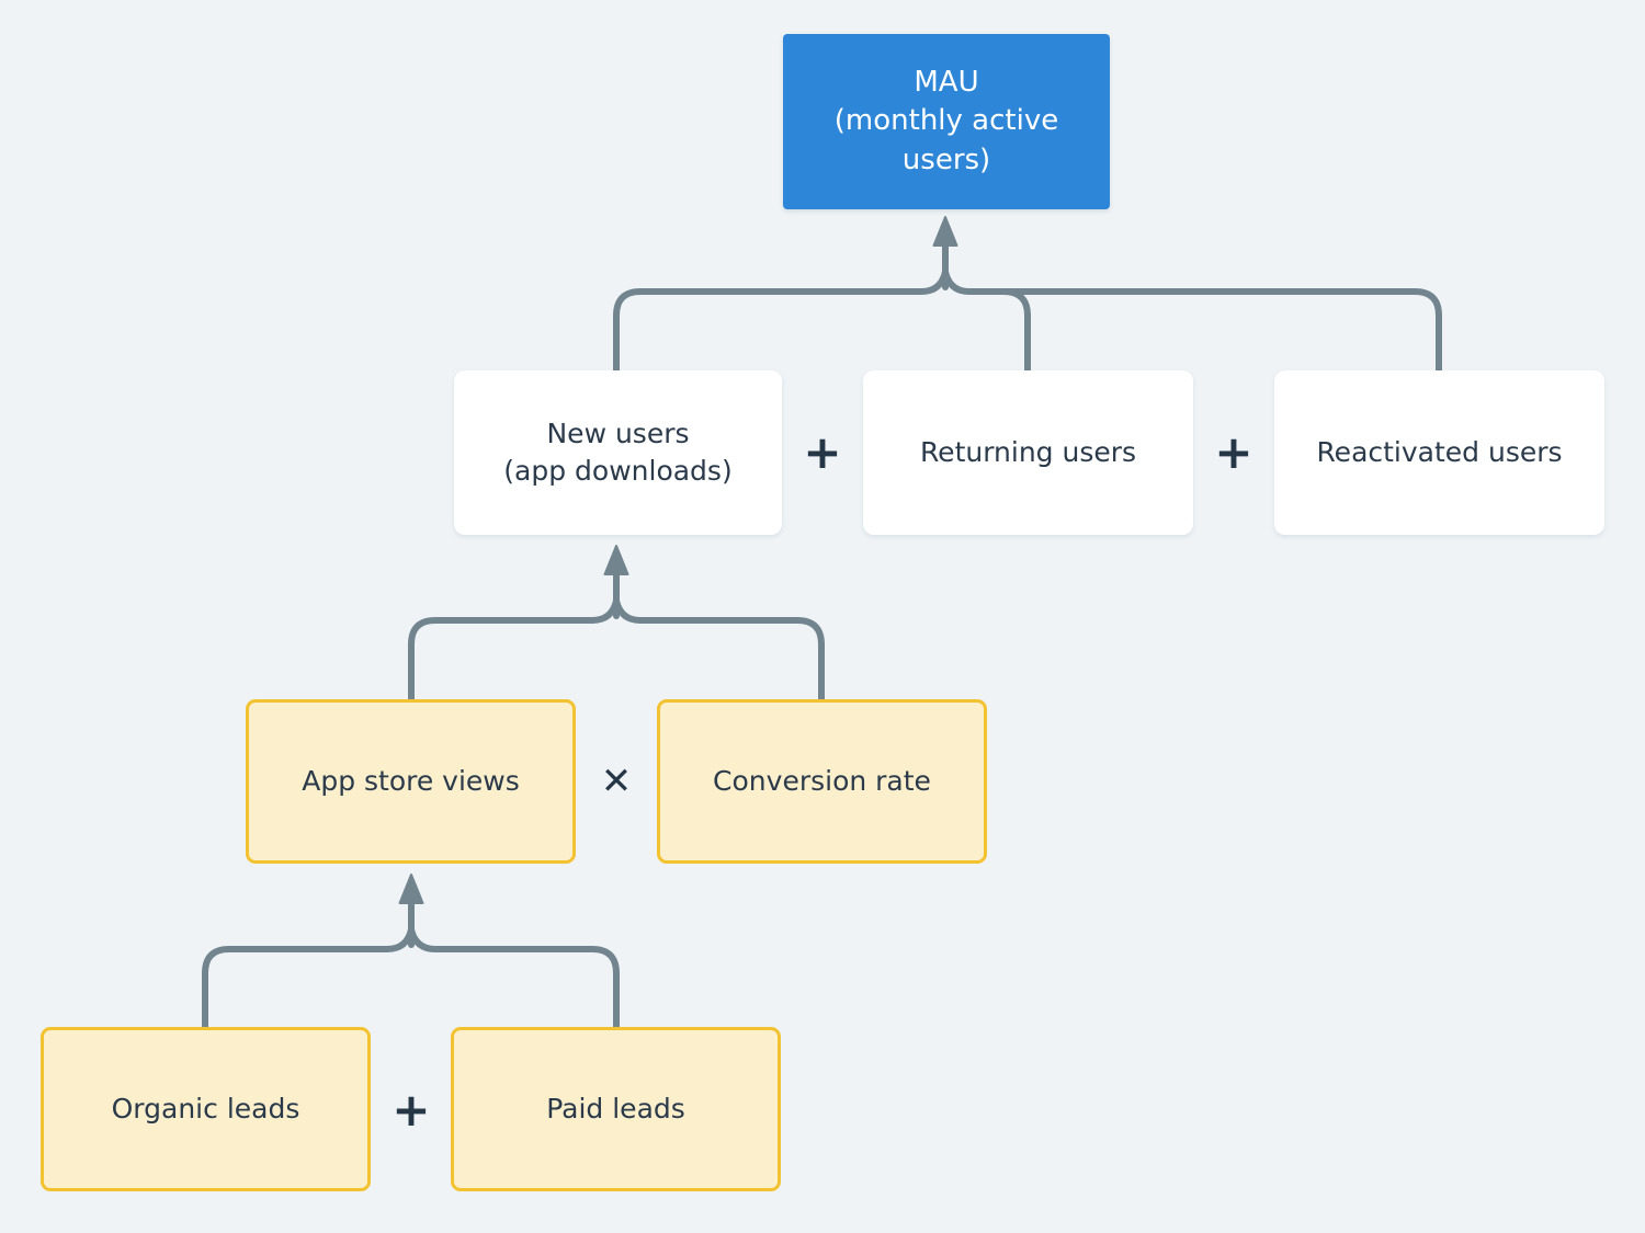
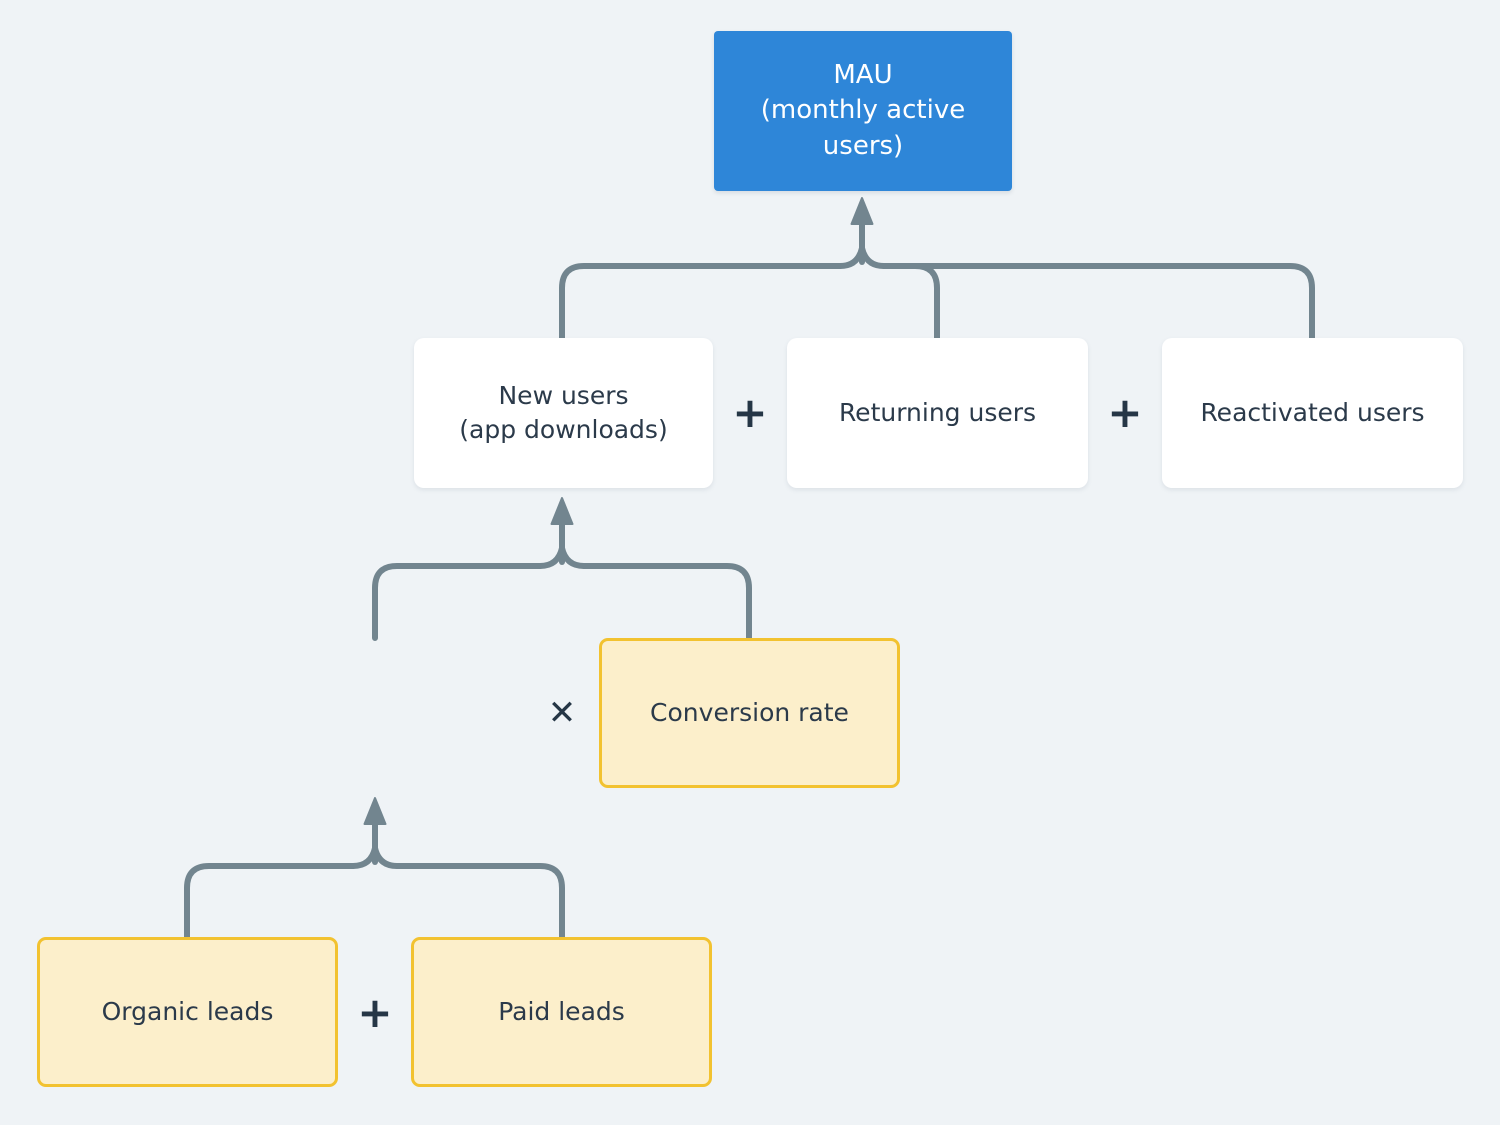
  MAU
  (monthly active
  users)
  New users
  (app downloads)
  Returning users
  Reactivated users
- App store views
  Conversion rate
  Organic leads
  Paid leads
  +
  +
  ✕
  +
